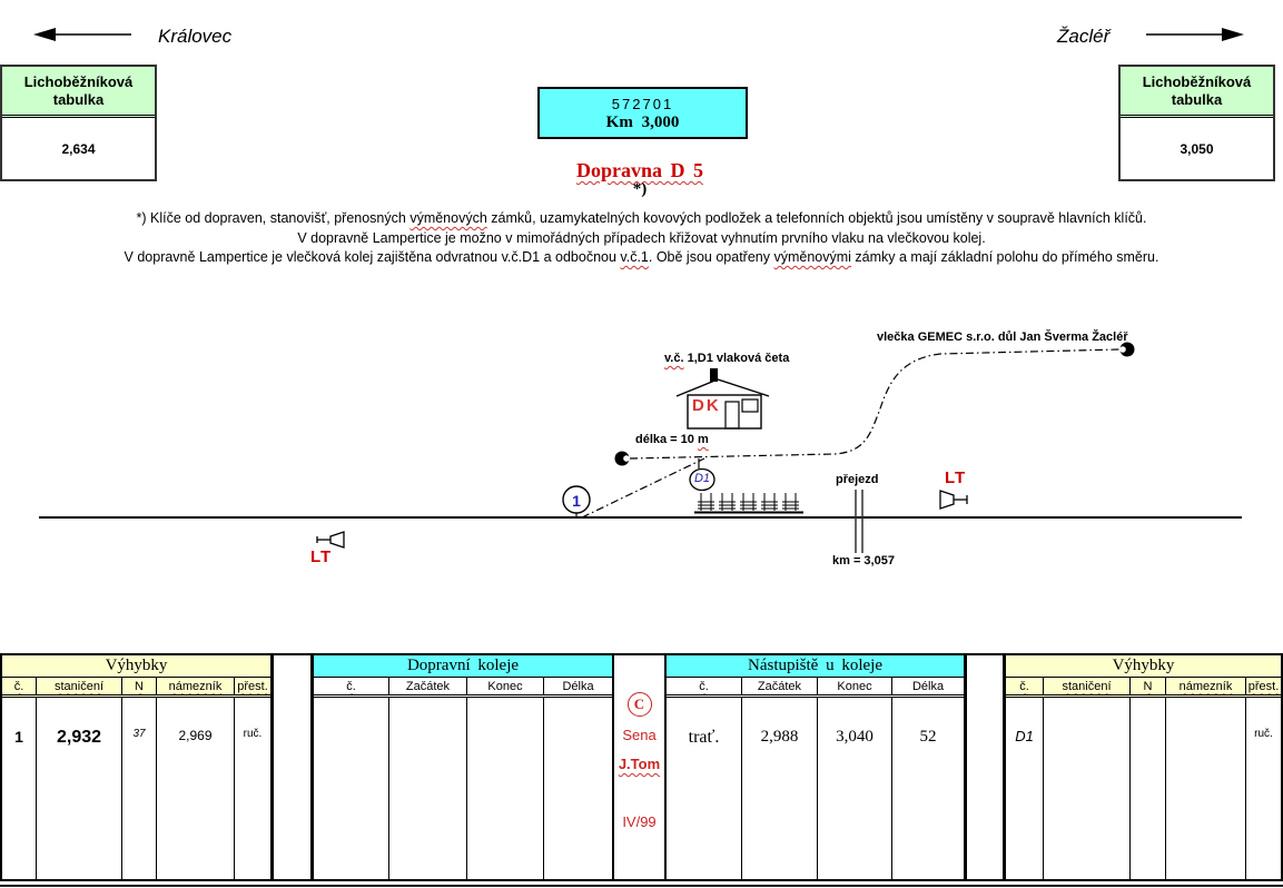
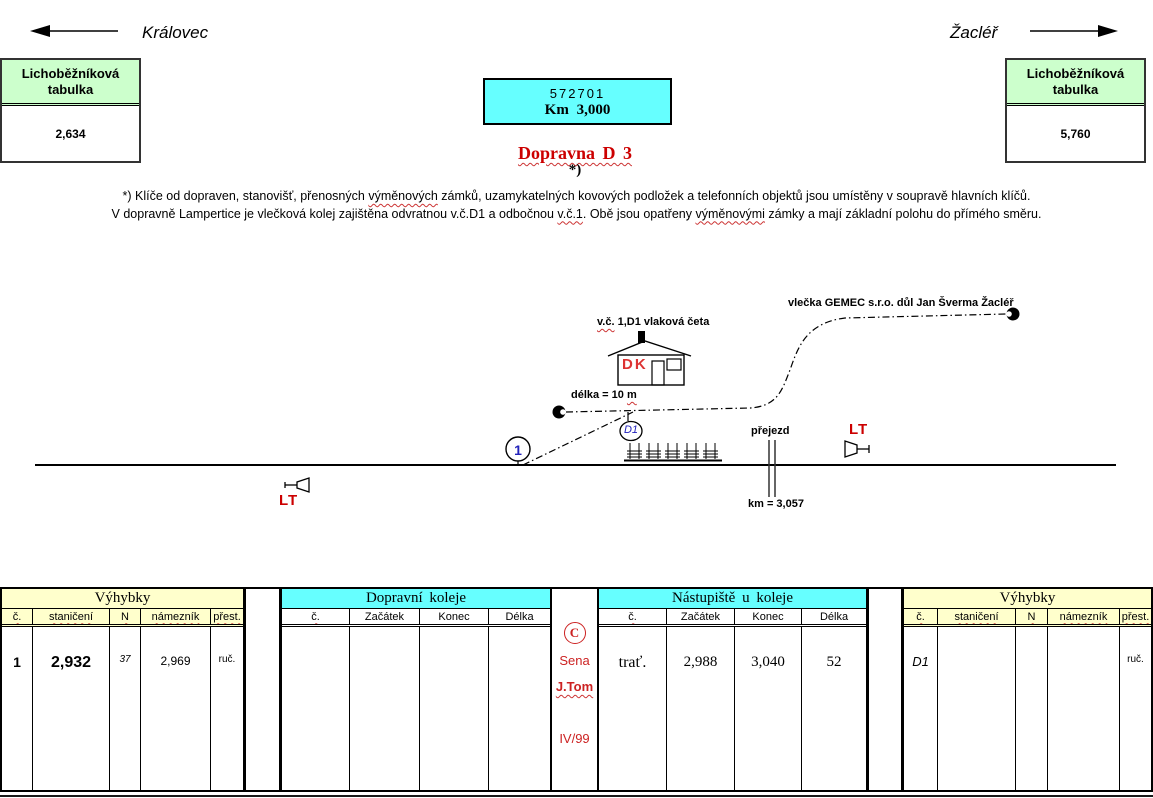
  Královec
  Žacléř
  Lichoběžníková
  tabulka
  2,634
  Lichoběžníková
  tabulka
- 3,050
+ 5,760
  572701
  Km 3,000
- Dopravna D 5
+ Dopravna D 3
  *)
  *) Klíče od dopraven, stanovišť, přenosných výměnových zámků, uzamykatelných kovových podložek a telefonních objektů jsou umístěny v soupravě hlavních klíčů.
- V dopravně Lampertice je možno v mimořádných případech křižovat vyhnutím prvního vlaku na vlečkovou kolej.
  V dopravně Lampertice je vlečková kolej zajištěna odvratnou v.č.D1 a odbočnou v.č.1. Obě jsou opatřeny výměnovými zámky a mají základní polohu do přímého směru.
  vlečka GEMEC s.r.o. důl Jan Šverma Žacléř
  v.č. 1,D1 vlaková četa
  DK
  délka = 10 m
  D1
  1
  přejezd
  km = 3,057
  LT
  LT
  Výhybky
  č.
  staničení
  N
  námezník
  přest.
  1
  2,932
  37
  2,969
  ruč.
  Dopravní koleje
  č.
  Začátek
  Konec
  Délka
  C
  Sena
  J.Tom
  IV/99
  Nástupiště u koleje
  č.
  Začátek
  Konec
  Délka
  trať.
  2,988
  3,040
  52
  Výhybky
  č.
  staničení
  N
  námezník
  přest.
  D1
  ruč.
